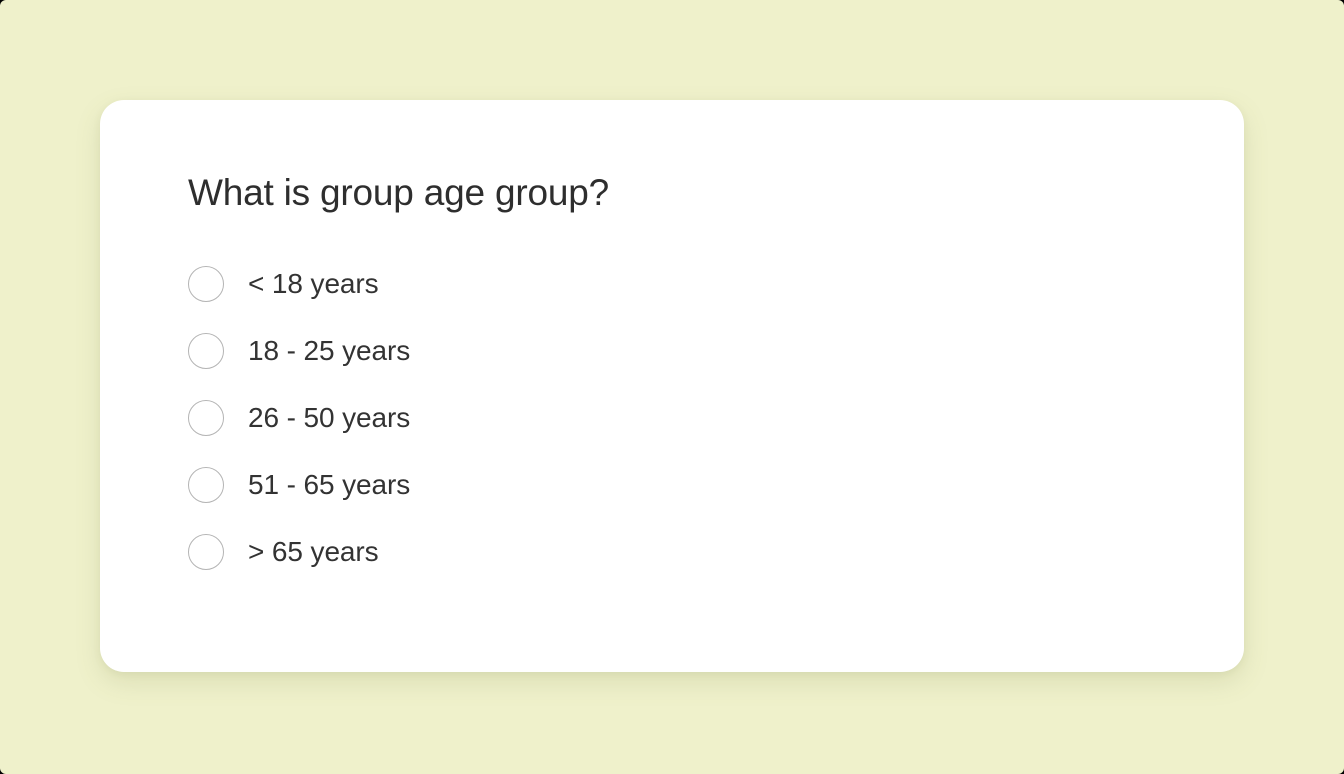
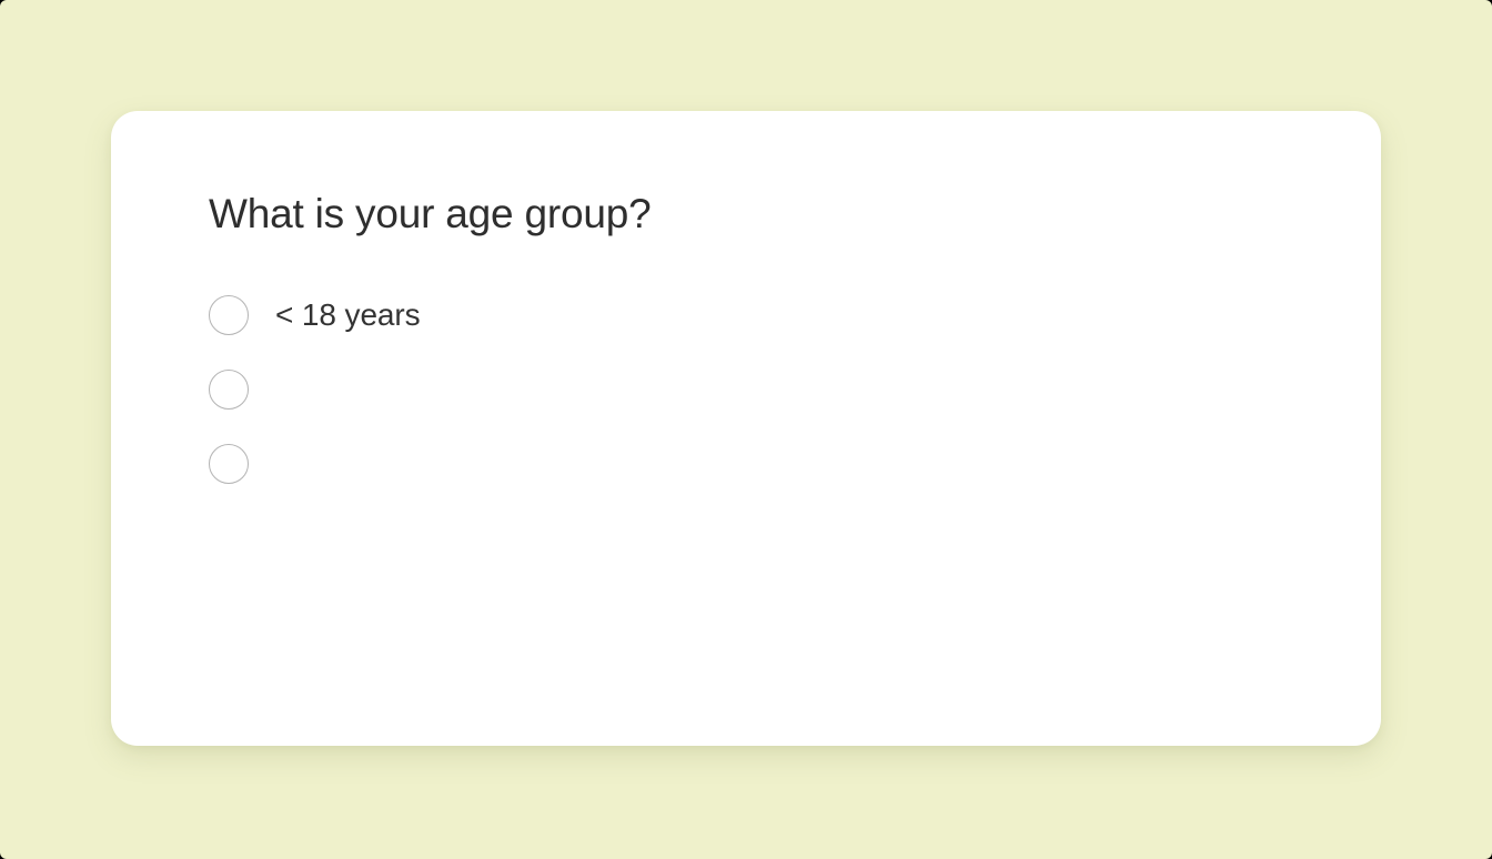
- What is group age group?
+ What is your age group?
  < 18 years
- 18 - 25 years
- 26 - 50 years
- 51 - 65 years
- > 65 years
